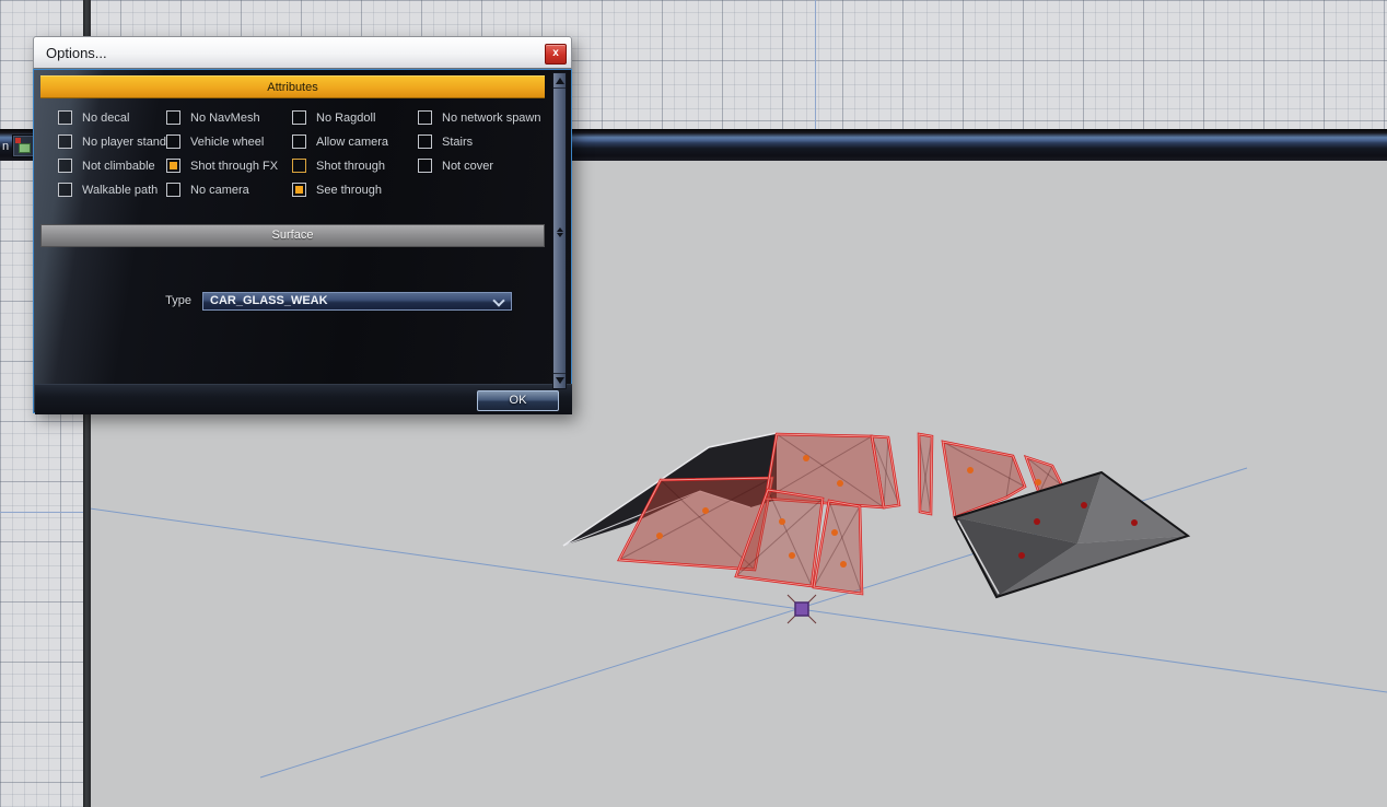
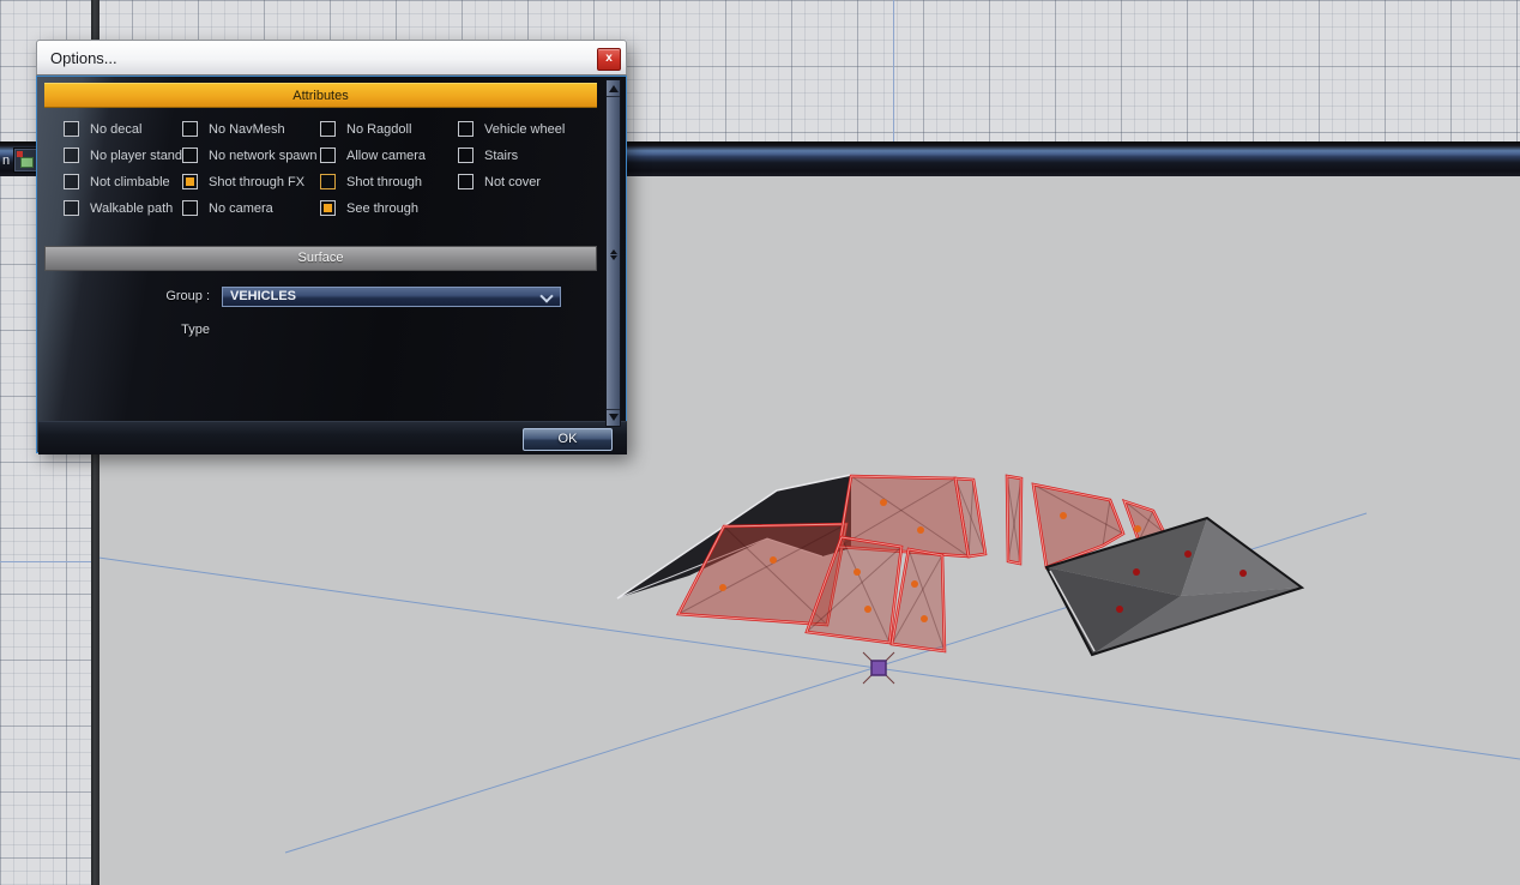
  n
  Options...
  x
  Attributes
  No decal
  No NavMesh
  No Ragdoll
- No network spawn
+ Vehicle wheel
  No player stand
- Vehicle wheel
+ No network spawn
  Allow camera
  Stairs
  Not climbable
  Shot through FX
  Shot through
  Not cover
  Walkable path
  No camera
  See through
  Surface
+ Group :
+ VEHICLES
  Type
- CAR_GLASS_WEAK
  OK
